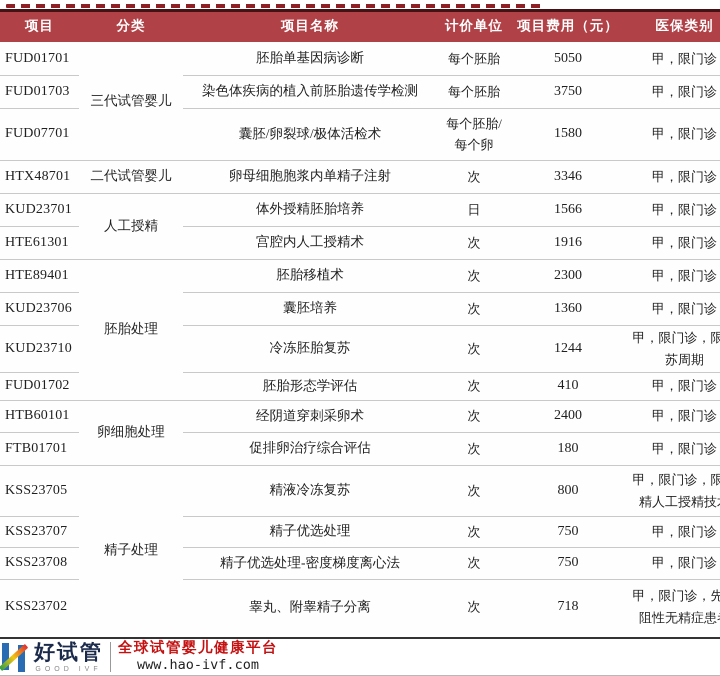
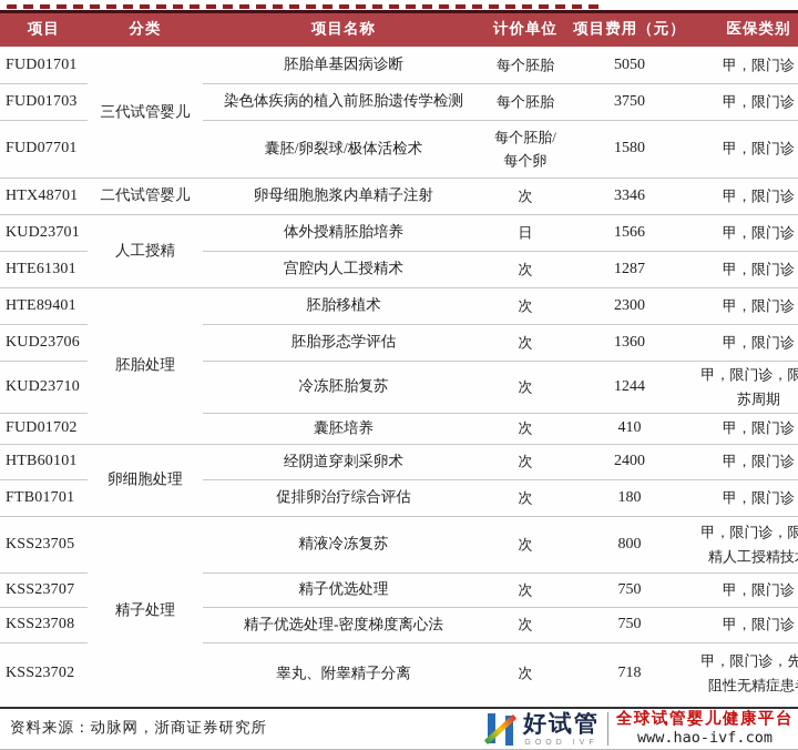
  项目	分类	项目名称	计价单位	项目费用（元）	医保类别
  FUD01701	三代试管婴儿	胚胎单基因病诊断	每个胚胎	5050	甲，限门诊
  FUD01703	染色体疾病的植入前胚胎遗传学检测	每个胚胎	3750	甲，限门诊
  FUD07701	囊胚/卵裂球/极体活检术	每个胚胎/每个卵	1580	甲，限门诊
  HTX48701	二代试管婴儿	卵母细胞胞浆内单精子注射	次	3346	甲，限门诊
  KUD23701	人工授精	体外授精胚胎培养	日	1566	甲，限门诊
- HTE61301	宫腔内人工授精术	次	1916	甲，限门诊
+ HTE61301	宫腔内人工授精术	次	1287	甲，限门诊
  HTE89401	胚胎处理	胚胎移植术	次	2300	甲，限门诊
- KUD23706	囊胚培养	次	1360	甲，限门诊
+ KUD23706	胚胎形态学评估	次	1360	甲，限门诊
  KUD23710	冷冻胚胎复苏	次	1244	甲，限门诊，限苏周期
- FUD01702	胚胎形态学评估	次	410	甲，限门诊
+ FUD01702	囊胚培养	次	410	甲，限门诊
  HTB60101	卵细胞处理	经阴道穿刺采卵术	次	2400	甲，限门诊
  FTB01701	促排卵治疗综合评估	次	180	甲，限门诊
  KSS23705	精子处理	精液冷冻复苏	次	800	甲，限门诊，限精人工授精技
  KSS23707	精子优选处理	次	750	甲，限门诊
  KSS23708	精子优选处理-密度梯度离心法	次	750	甲，限门诊
  KSS23702	睾丸、附睾精子分离	次	718	甲，限门诊，先阻性无精症患
+ 资料来源：动脉网，浙商证券研究所
  好试管
  全球试管婴儿健康平台
  www.hao-ivf.com
